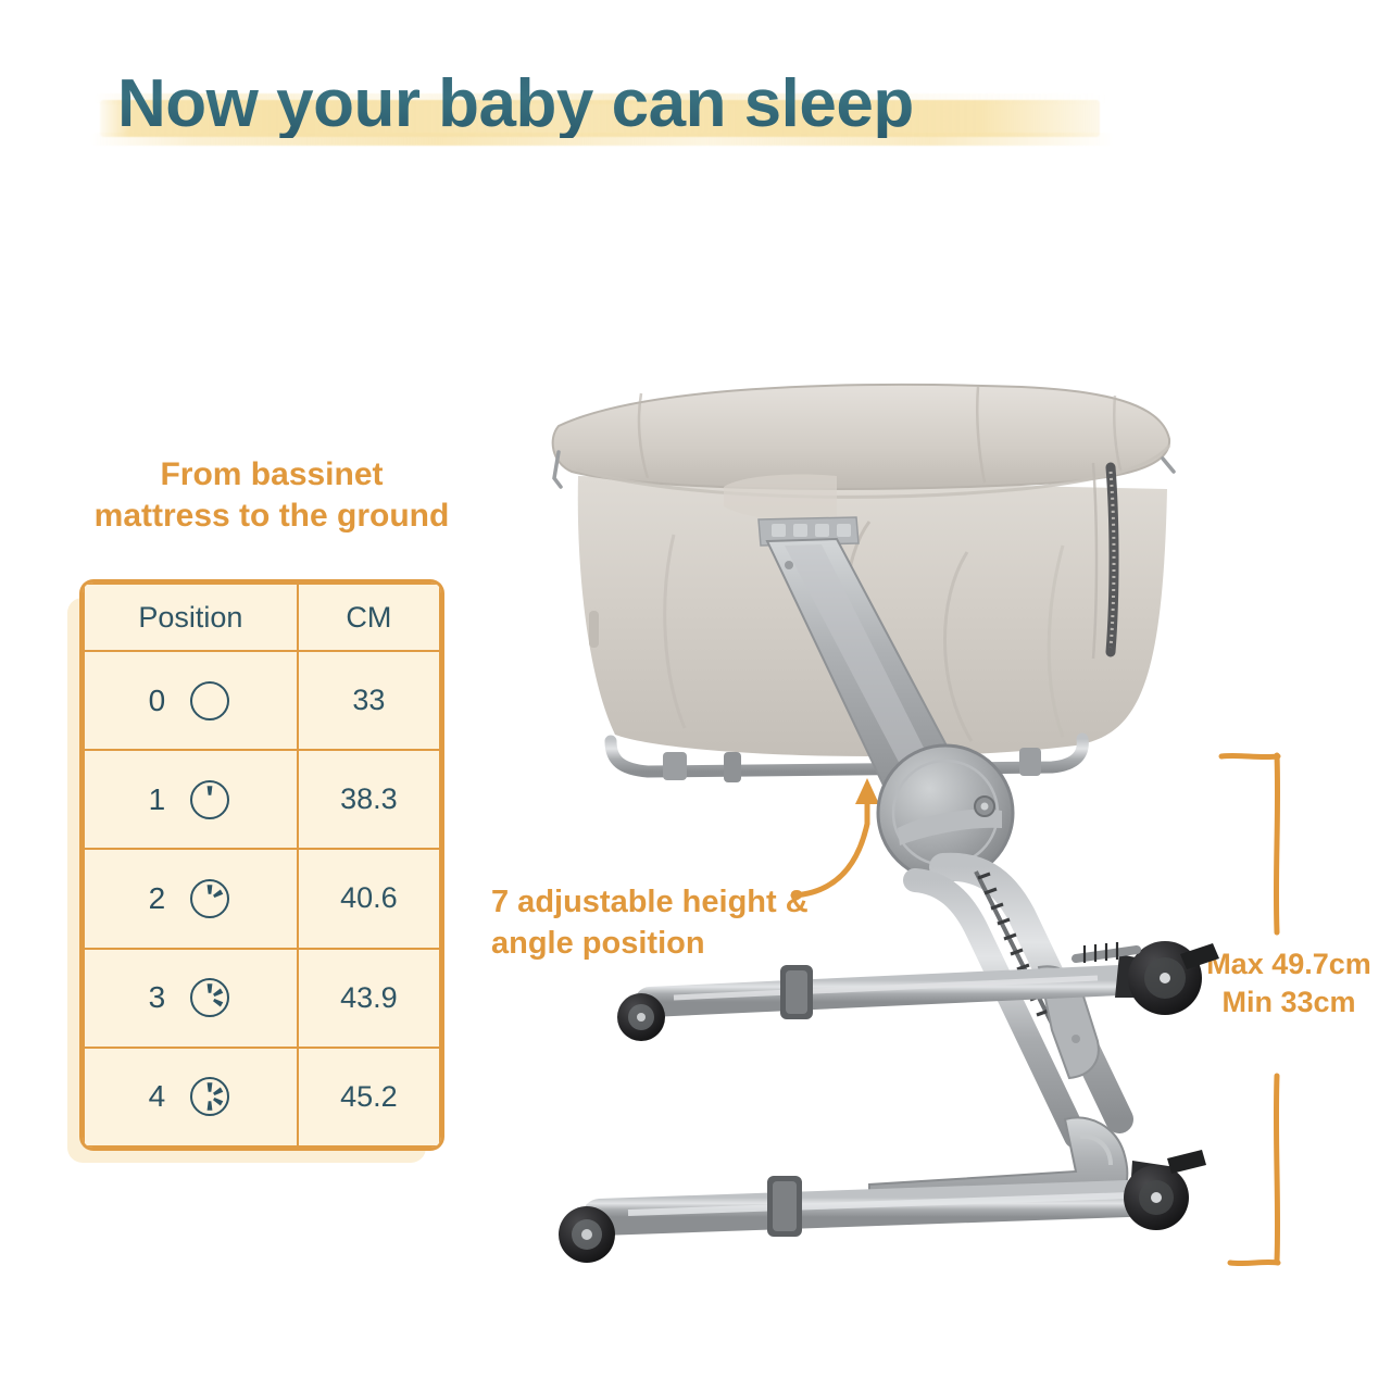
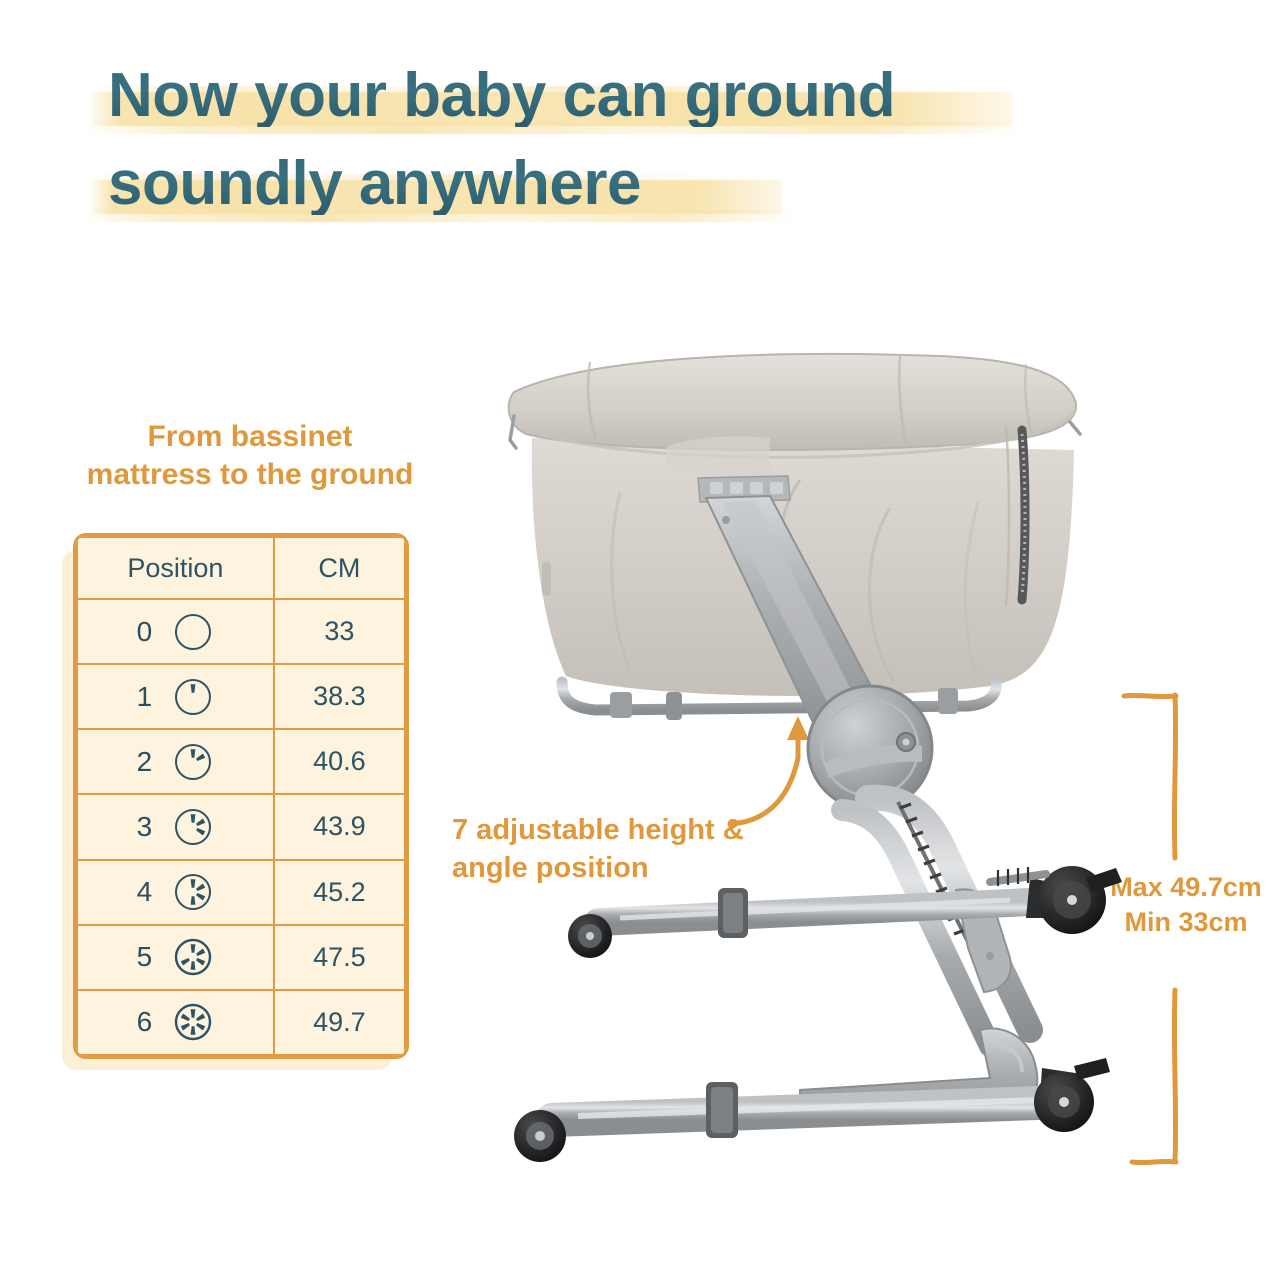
- Now your baby can sleep
+ Now your baby can ground
+ soundly anywhere
  From bassinet
  mattress to the ground
  Position	CM
  0	33
  1	38.3
  2	40.6
  3	43.9
  4	45.2
+ 5	47.5
+ 6	49.7
  7 adjustable height &
  angle position
  Max 49.7cm
  Min 33cm
